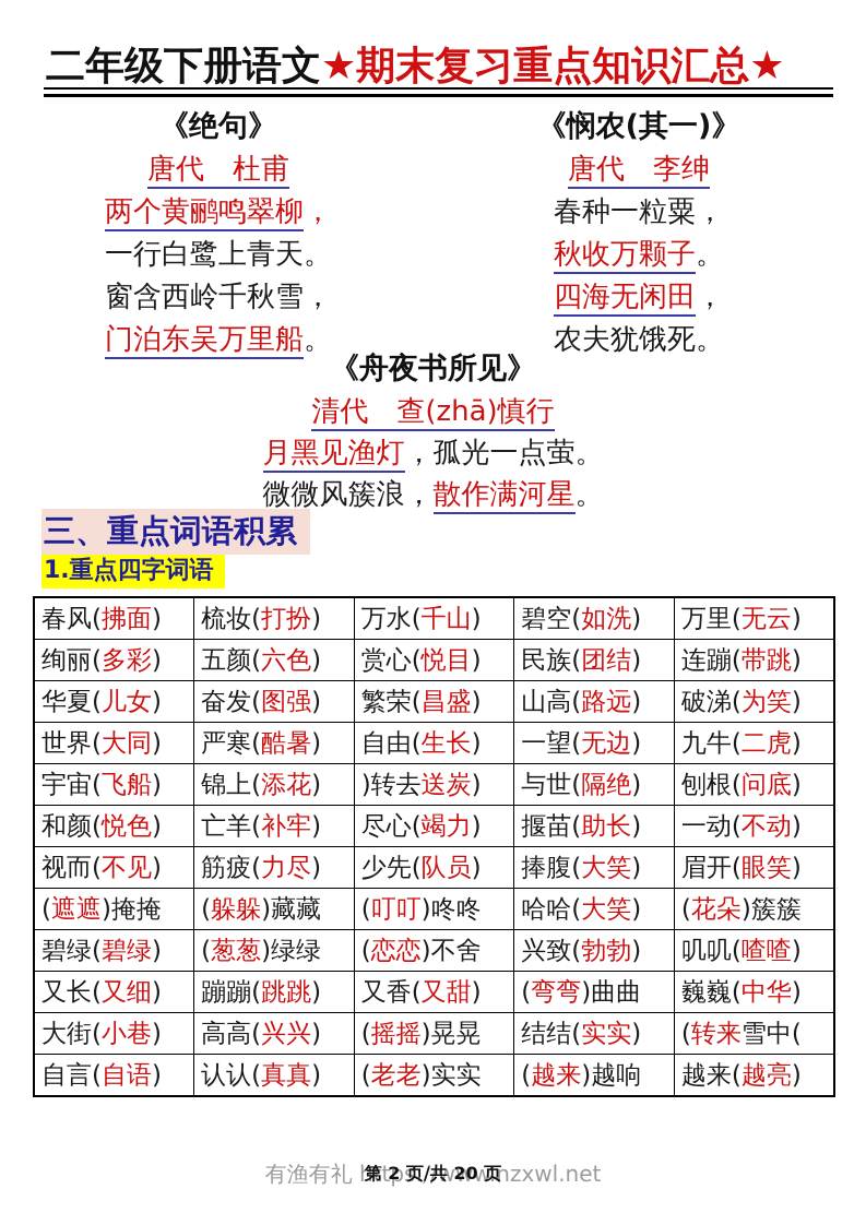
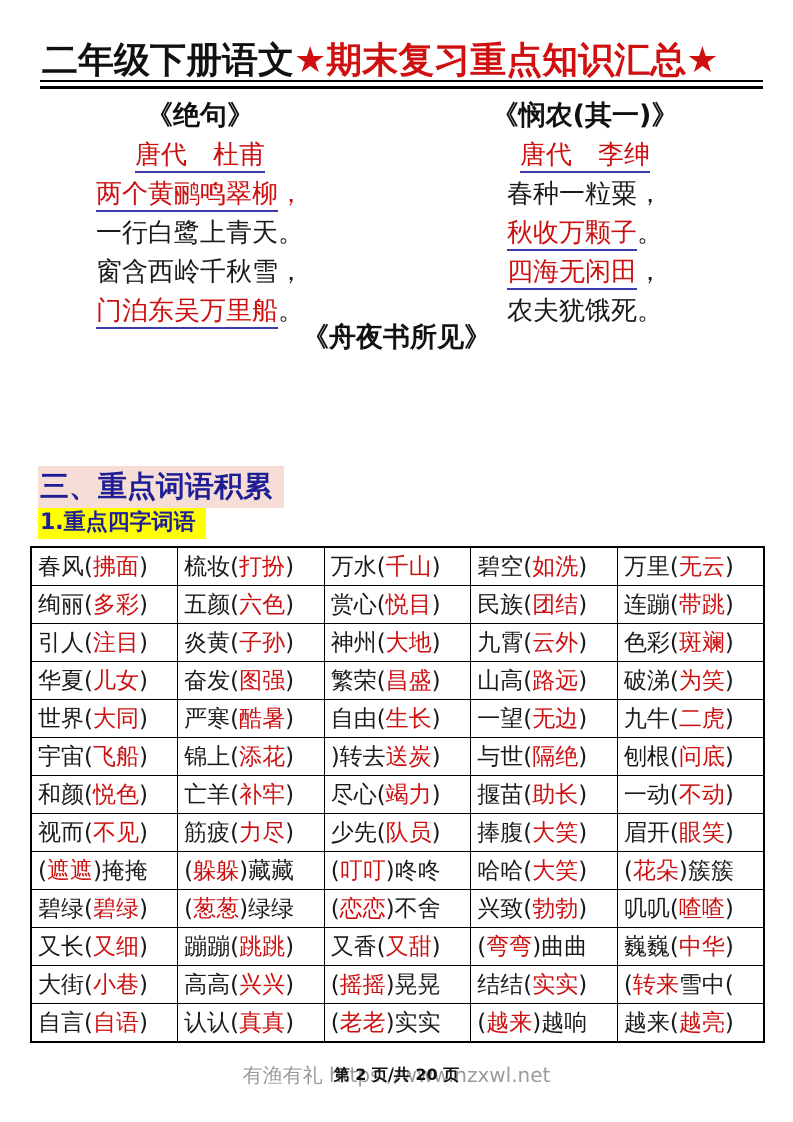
  二年级下册语文★期末复习重点知识汇总★
  《绝句》
  唐代 杜甫
  两个黄鹂鸣翠柳，
  一行白鹭上青天。
  窗含西岭千秋雪，
  门泊东吴万里船。
  《悯农(其一)》
  唐代 李绅
  春种一粒粟，
  秋收万颗子。
  四海无闲田，
  农夫犹饿死。
  《舟夜书所见》
- 清代 查(zhā)慎行
- 月黑见渔灯，孤光一点萤。
- 微微风簇浪，散作满河星。
  三、重点词语积累
  1.重点四字词语
  春风(拂面)	梳妆(打扮)	万水(千山)	碧空(如洗)	万里(无云)
  绚丽(多彩)	五颜(六色)	赏心(悦目)	民族(团结)	连蹦(带跳)
+ 引人(注目)	炎黄(子孙)	神州(大地)	九霄(云外)	色彩(斑斓)
  华夏(儿女)	奋发(图强)	繁荣(昌盛)	山高(路远)	破涕(为笑)
  世界(大同)	严寒(酷暑)	自由(生长)	一望(无边)	九牛(二虎)
  宇宙(飞船)	锦上(添花)	)转去送炭)	与世(隔绝)	刨根(问底)
  和颜(悦色)	亡羊(补牢)	尽心(竭力)	揠苗(助长)	一动(不动)
  视而(不见)	筋疲(力尽)	少先(队员)	捧腹(大笑)	眉开(眼笑)
  (遮遮)掩掩	(躲躲)藏藏	(叮叮)咚咚	哈哈(大笑)	(花朵)簇簇
  碧绿(碧绿)	(葱葱)绿绿	(恋恋)不舍	兴致(勃勃)	叽叽(喳喳)
  又长(又细)	蹦蹦(跳跳)	又香(又甜)	(弯弯)曲曲	巍巍(中华)
  大街(小巷)	高高(兴兴)	(摇摇)晃晃	结结(实实)	(转来雪中(
  自言(自语)	认认(真真)	(老老)实实	(越来)越响	越来(越亮)
  有渔有礼 https://www.nzxwl.net
  第 2 页/共 20 页
